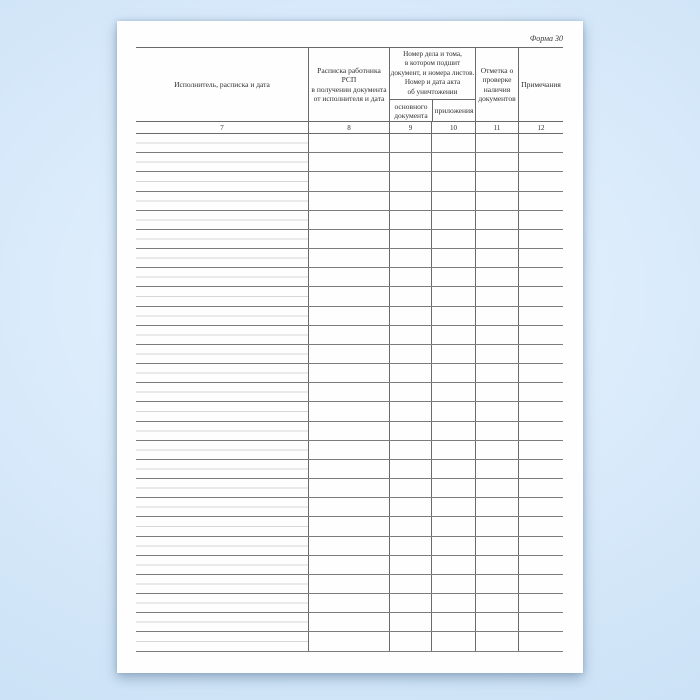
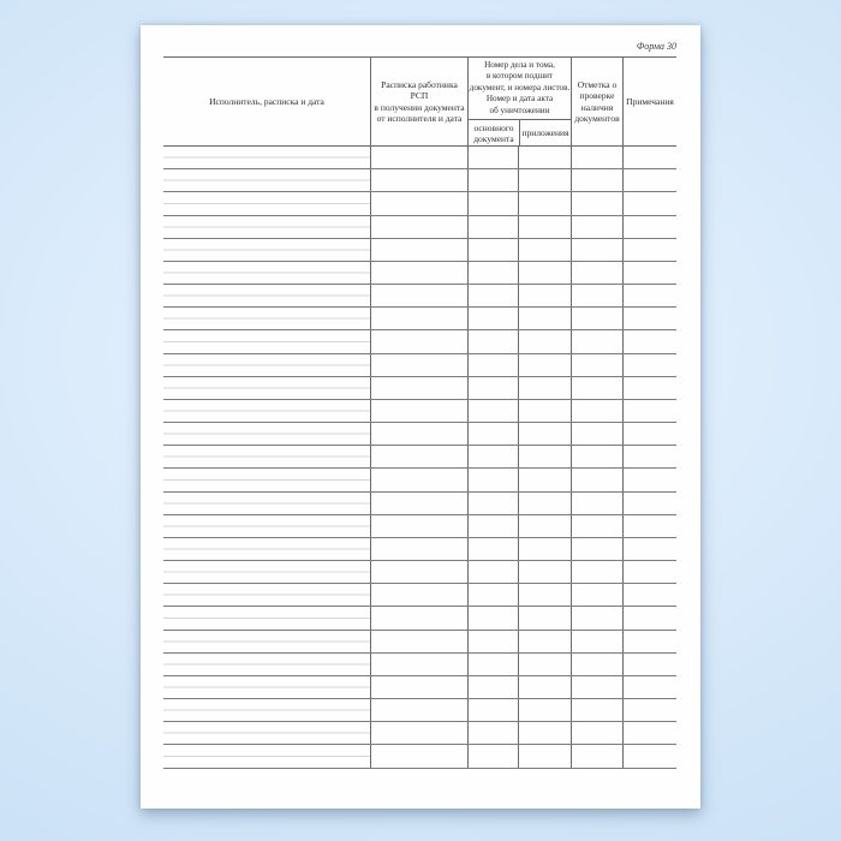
  Форма 30
  Исполнитель, расписка и дата
  Расписка работника РСП
  в получении документа
  от исполнителя и дата
  Номер дела и тома,
  в котором подшит
  документ, и номера листов.
  Номер и дата акта
  об уничтожении
  основного
  документа
  приложения
  Отметка о
  проверке
  наличия
  документов
  Примечания
- 7
- 8
- 9
- 10
- 11
- 12
